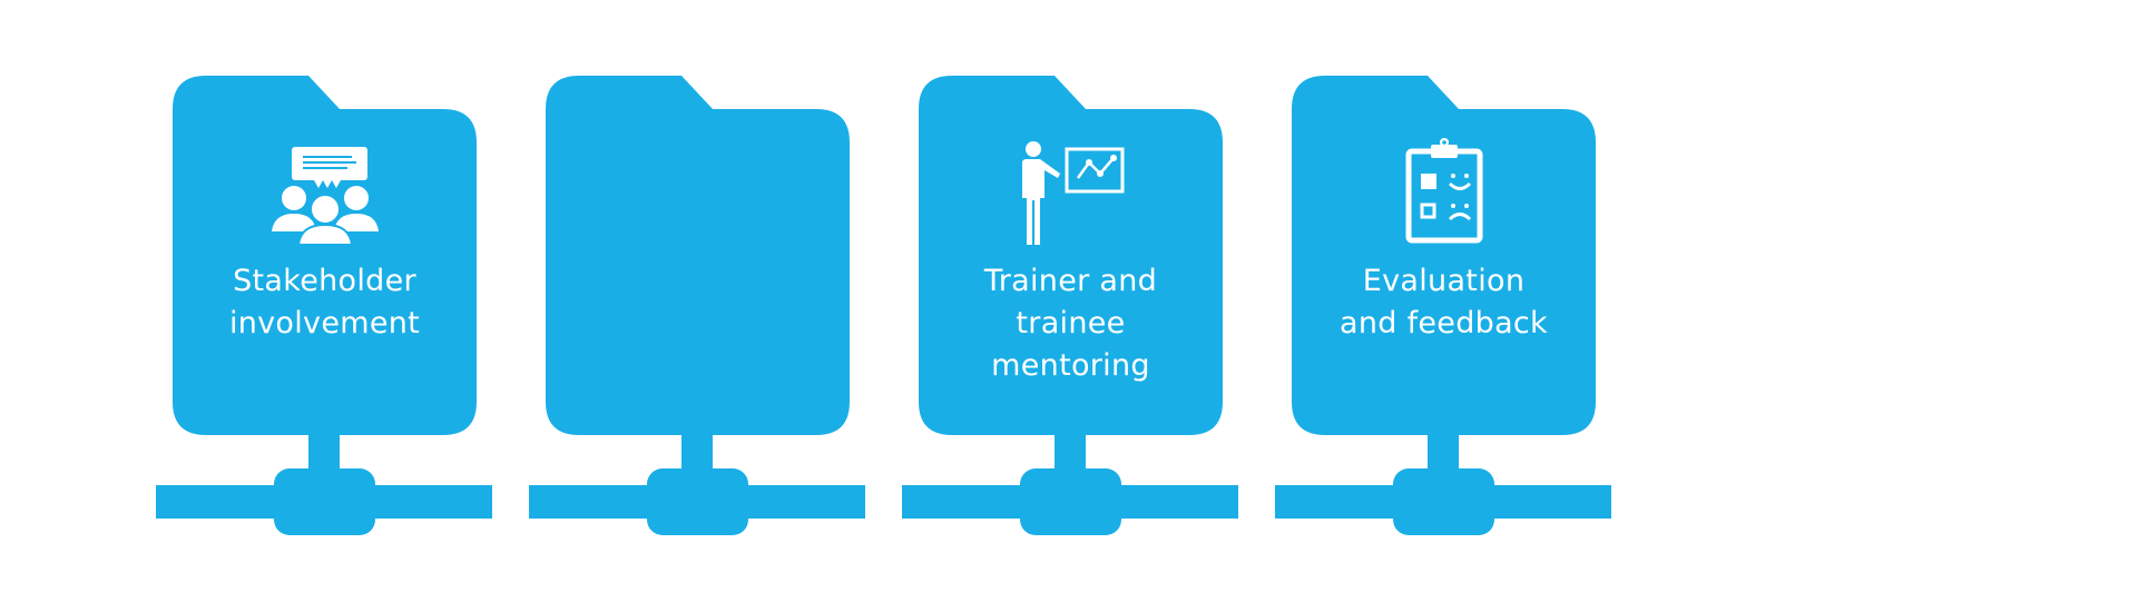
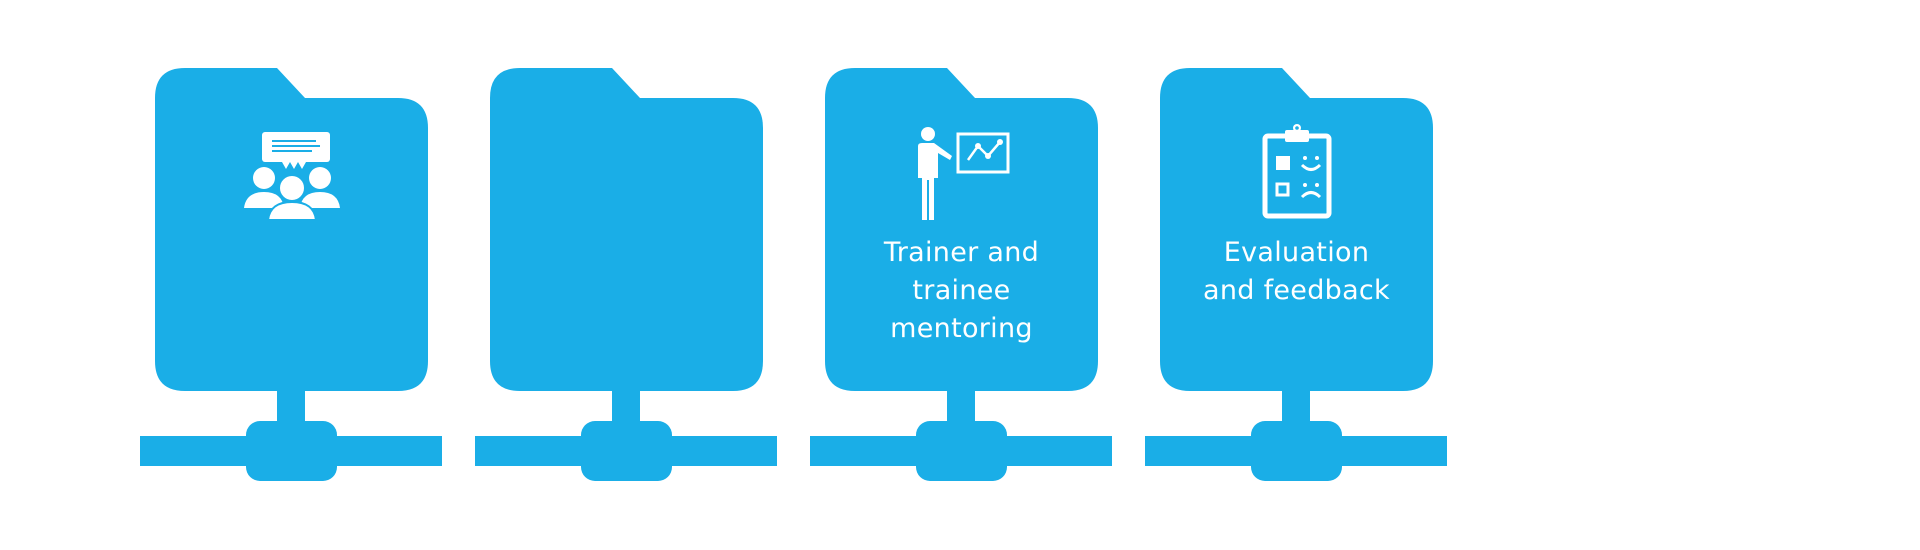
- Stakeholder
- involvement
  Trainer and
  trainee
  mentoring
  Evaluation
  and feedback
